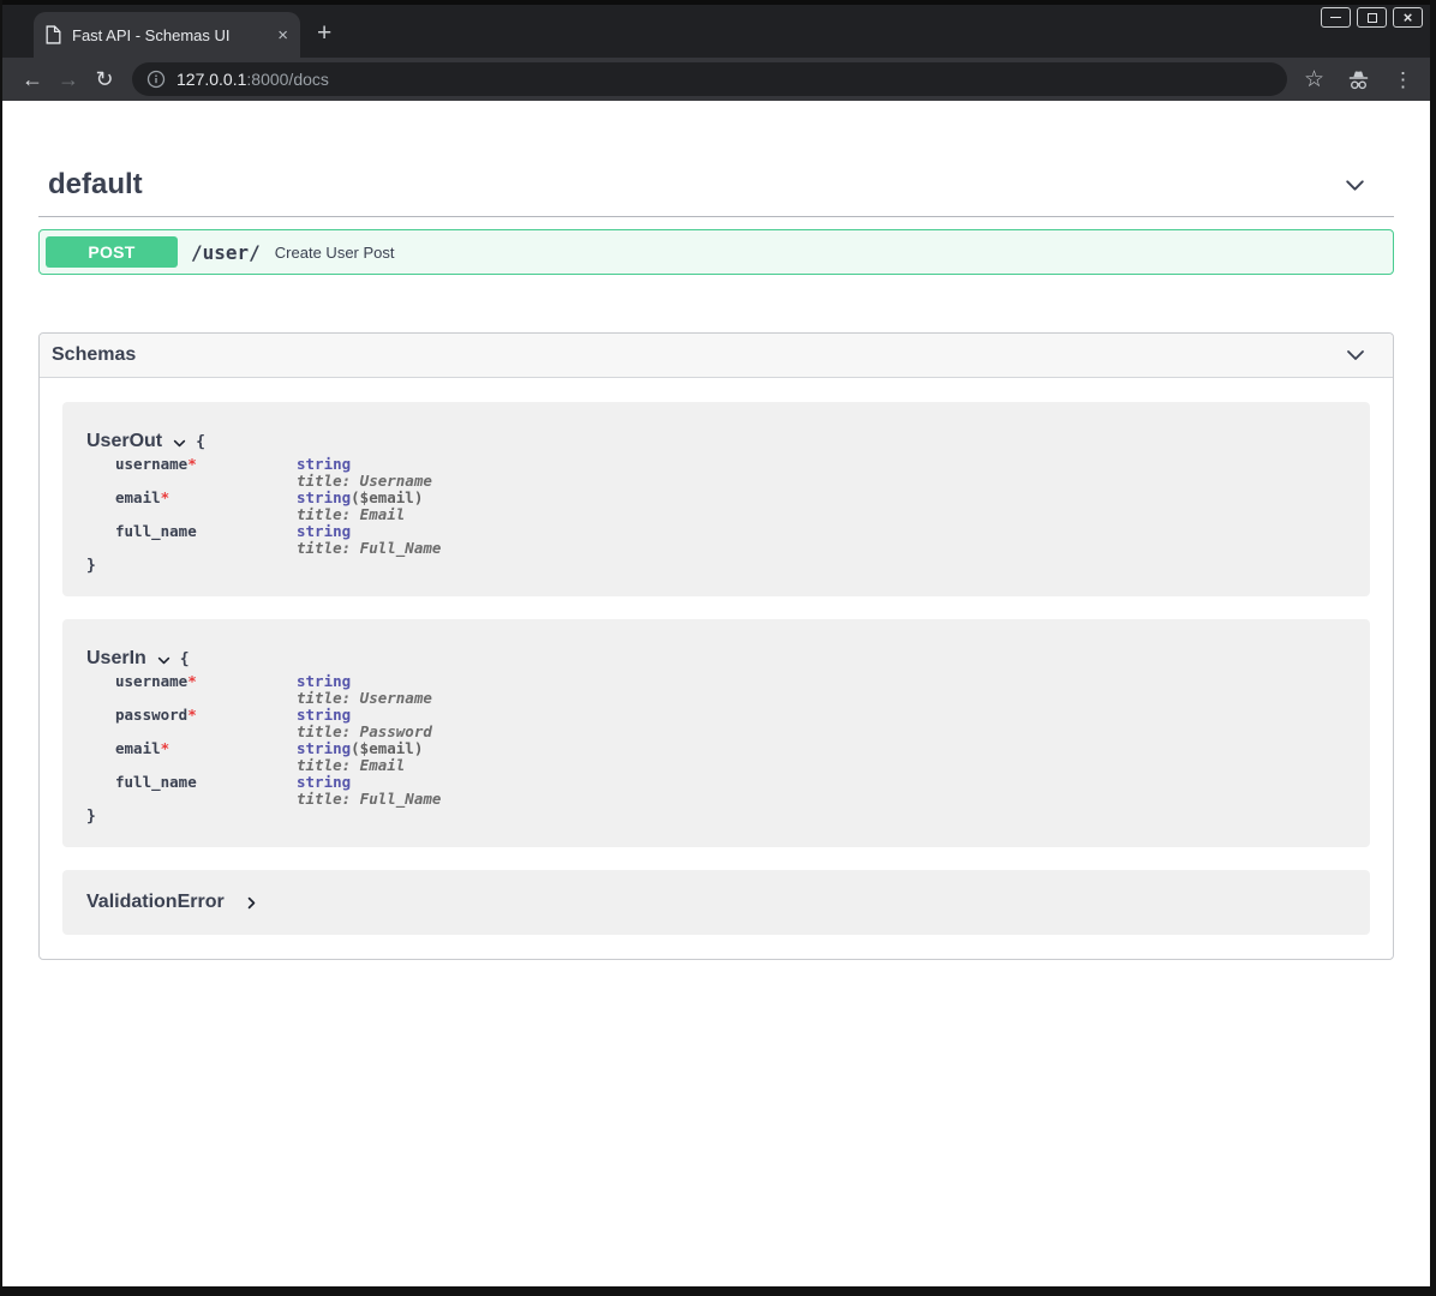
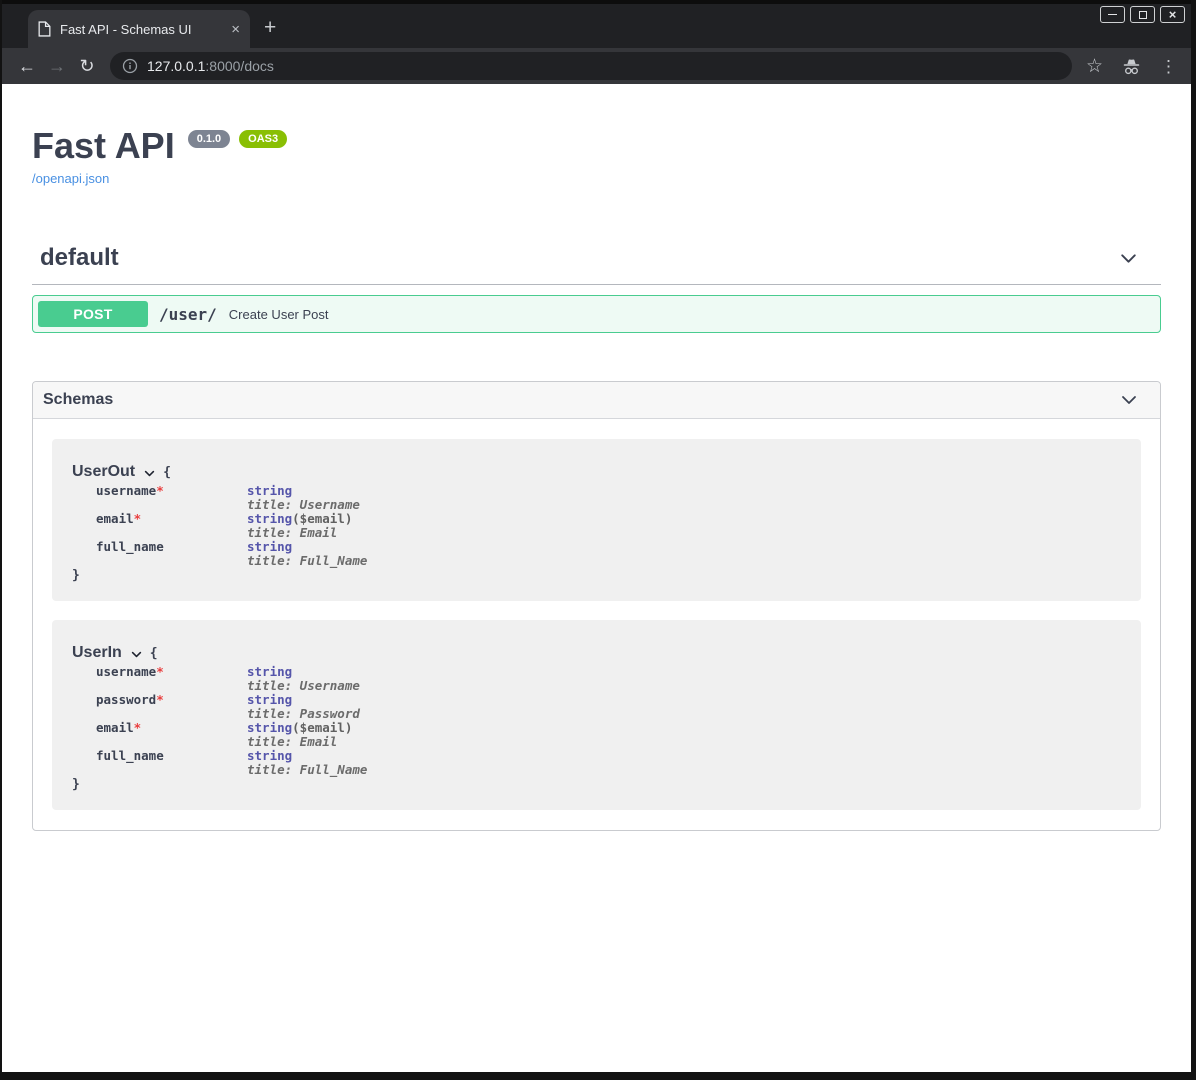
  Fast API - Schemas UI
  ×
  +
  ×
  ←
  →
  ↻
  127.0.0.1:8000/docs
  ☆
  ⋮
+ Fast API
+ 0.1.0
+ OAS3
+ /openapi.json
  default
  POST
  /user/
  Create User Post
  Schemas
  UserOut
  {
  username*	string title: Username
  email*	string($email) title: Email
  full_name	string title: Full_Name
  }
  UserIn
  {
  username*	string title: Username
  password*	string title: Password
  email*	string($email) title: Email
  full_name	string title: Full_Name
  }
- ValidationError
